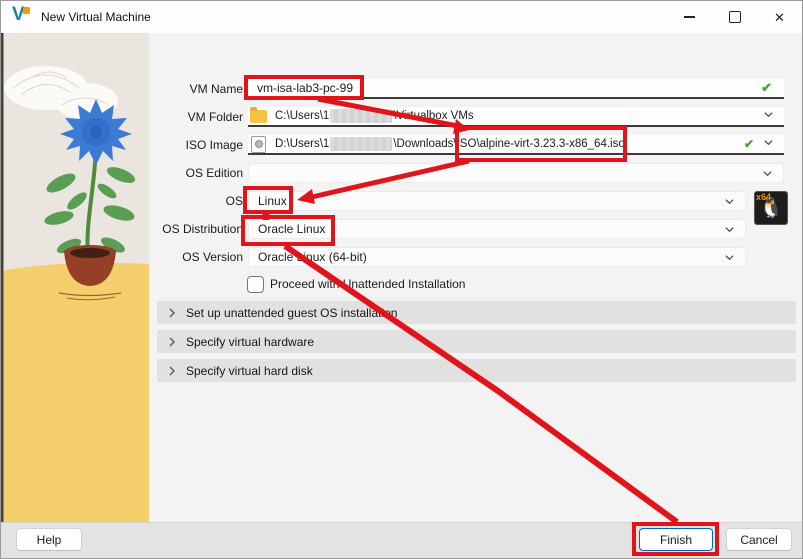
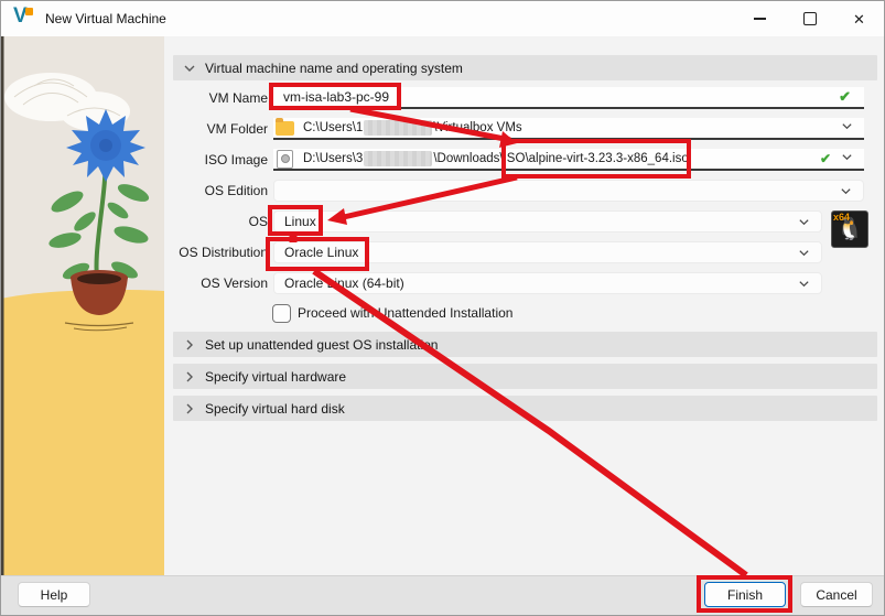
  V
  New Virtual Machine
  ✕
+ Virtual machine name and operating system
  VM Name
  vm-isa-lab3-pc-99
  ✔
  VM Folder
  C:\Users\1
  ISO Image
- D:\Users\1
+ D:\Users\3
  \Downloads\ISO
  \alpine-virt-3.23.3-x86_64.iso
  ✔
  OS Edition
  OS
  Linux
  🐧
  x64
  OS Distribution
  Oracle Linux
  OS Version
  Oraclenux (64-bit)
  Proceed wit Unattended Installation
  Set up unattended guest OS installan
  Specify virtual hardware
  Specify virtual hard disk
  Help
  Finish
  Cancel
